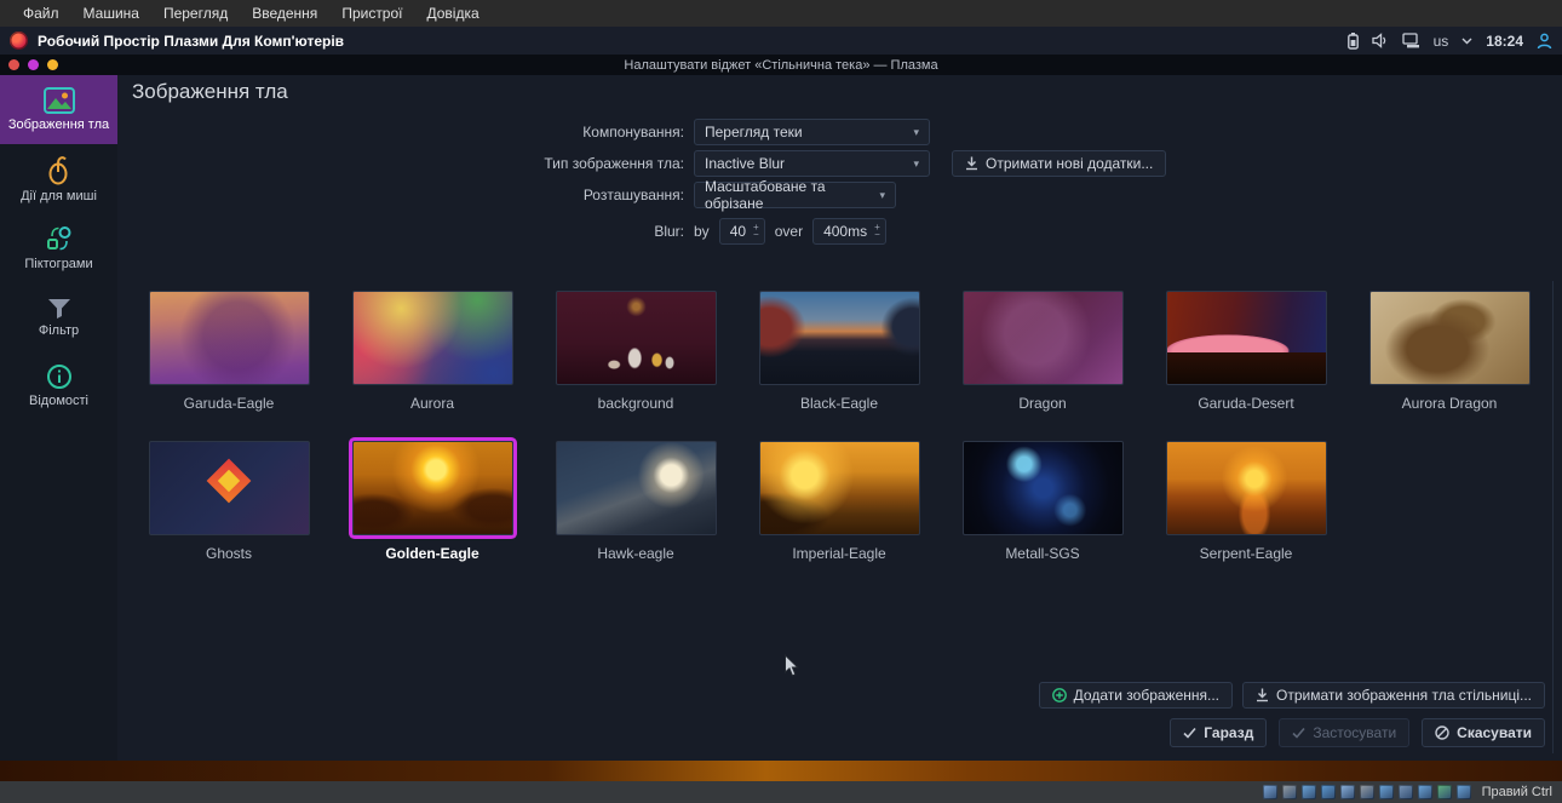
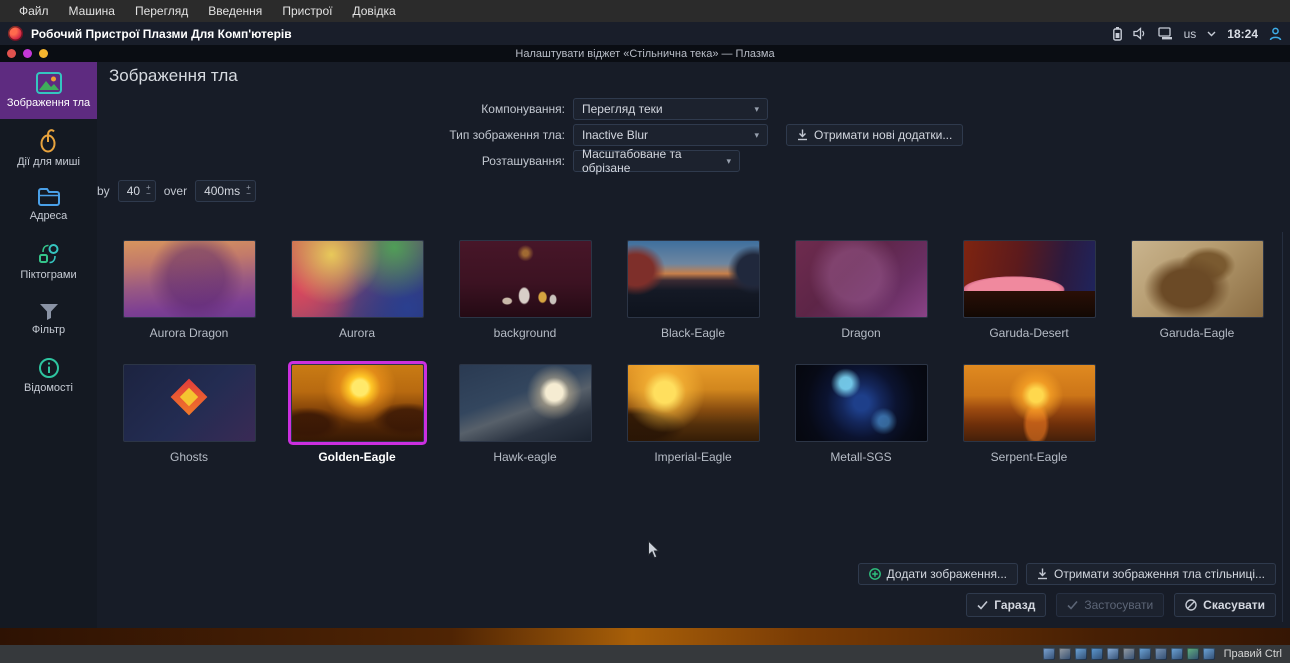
  Файл
  Машина
  Перегляд
  Введення
  Пристрої
  Довідка
- Робочий Простір Плазми Для Комп'ютерів
+ Робочий Пристрої Плазми Для Комп'ютерів
  us
  18:24
  Налаштувати віджет «Стільнична тека» — Плазма
  Зображення тла
  Дії для миші
+ Адреса
  Піктограми
  Фільтр
  Відомості
  Зображення тла
  Компонування:
  Перегляд теки
  ▾
  Тип зображення тла:
  Inactive Blur
  ▾
  Отримати нові додатки...
  Розташування:
  Масштабоване та обрізане
  ▾
- Blur:
  by
  40
  +
  −
  over
  400ms
  +
  −
- Garuda-Eagle
+ Aurora Dragon
  Aurora
  background
  Black-Eagle
  Dragon
  Garuda-Desert
- Aurora Dragon
+ Garuda-Eagle
  Ghosts
  Golden-Eagle
  Hawk-eagle
  Imperial-Eagle
  Metall-SGS
  Serpent-Eagle
  Додати зображення...
  Отримати зображення тла стільниці...
  Гаразд
  Застосувати
  Скасувати
  Правий Ctrl
